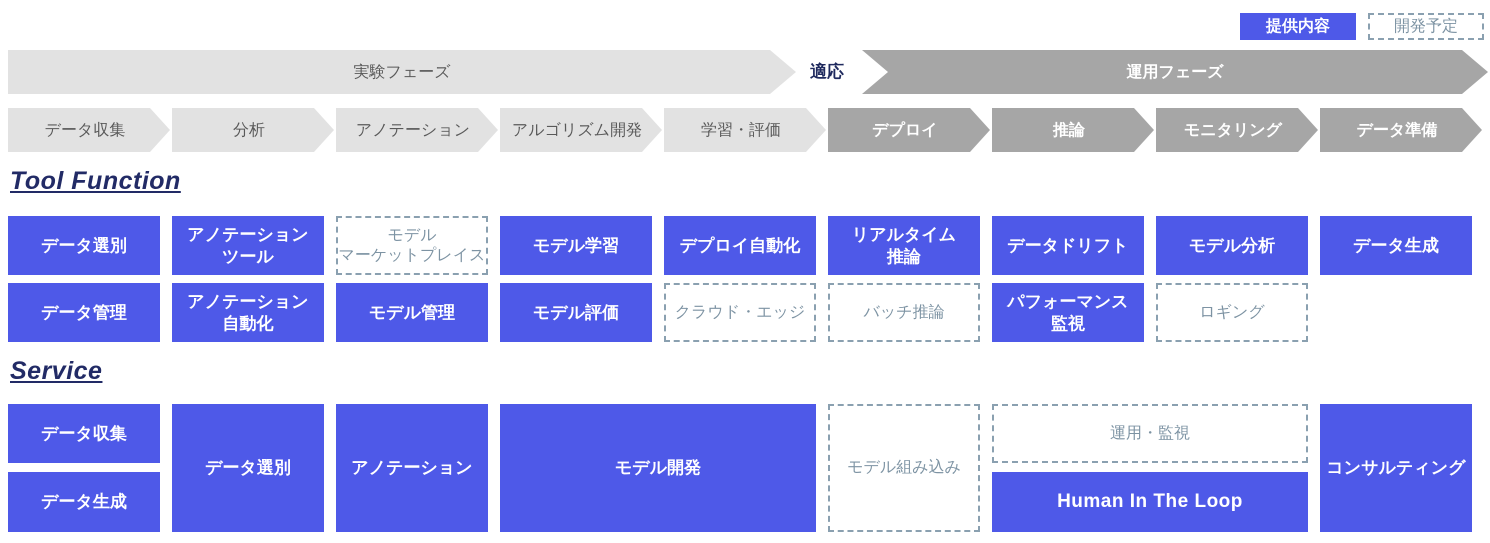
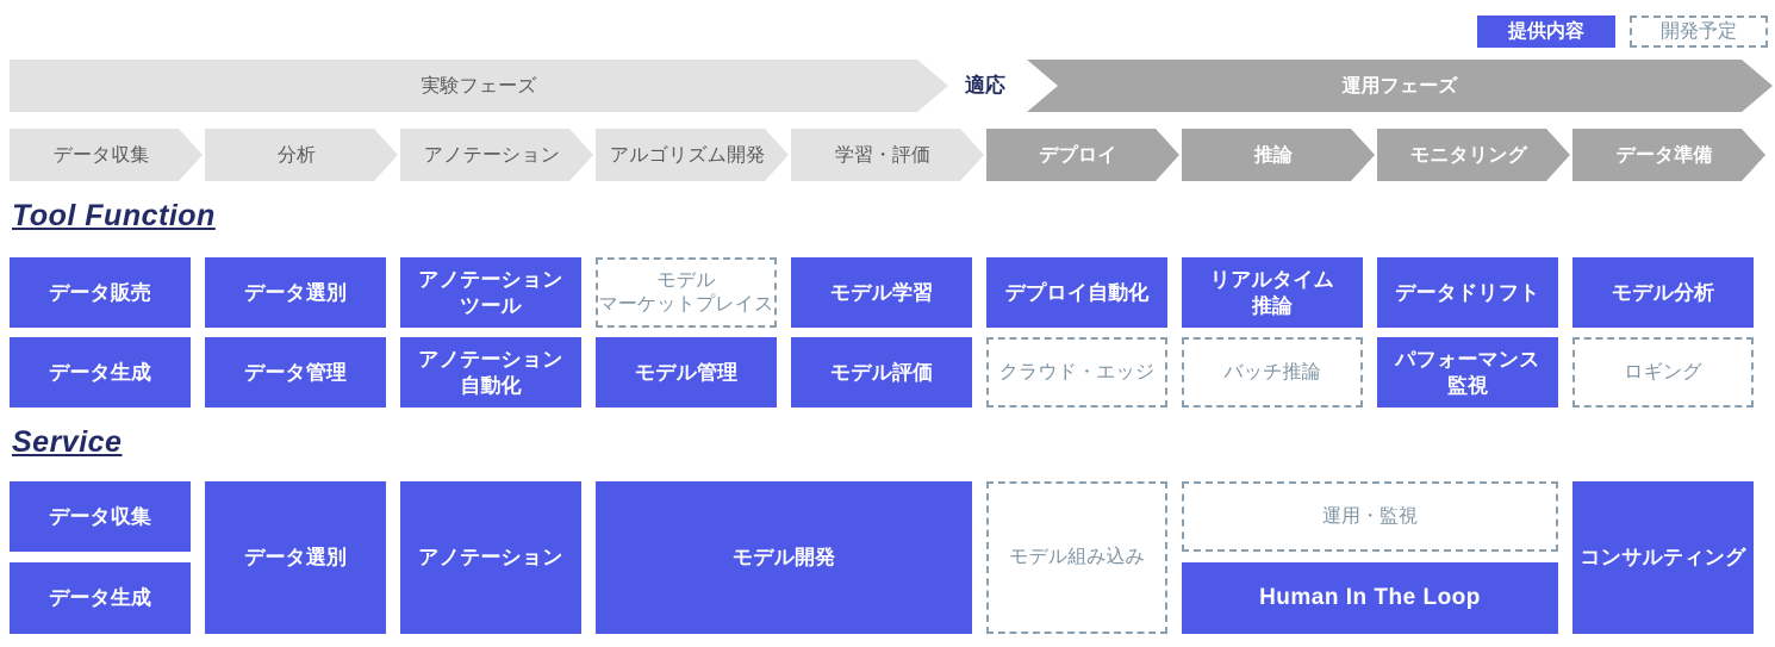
  提供内容
  開発予定
  実験フェーズ
  適応
  運用フェーズ
  データ収集
  分析
  アノテーション
  アルゴリズム開発
  学習・評価
  デプロイ
  推論
  モニタリング
  データ準備
  Tool Function
+ データ販売
  データ選別
  アノテーション
  ツール
  モデル
  マーケットプレイス
  モデル学習
  デプロイ自動化
  リアルタイム
  推論
  データドリフト
  モデル分析
  データ生成
  データ管理
  アノテーション
  自動化
  モデル管理
  モデル評価
  クラウド・エッジ
  バッチ推論
  パフォーマンス
  監視
  ロギング
  Service
  データ収集
  データ生成
  データ選別
  アノテーション
  モデル開発
  モデル組み込み
  運用・監視
  Human In The Loop
  コンサルティング
